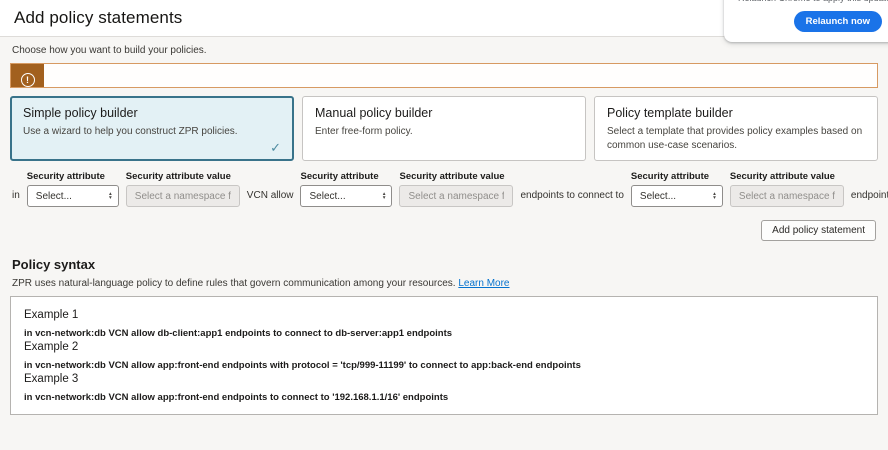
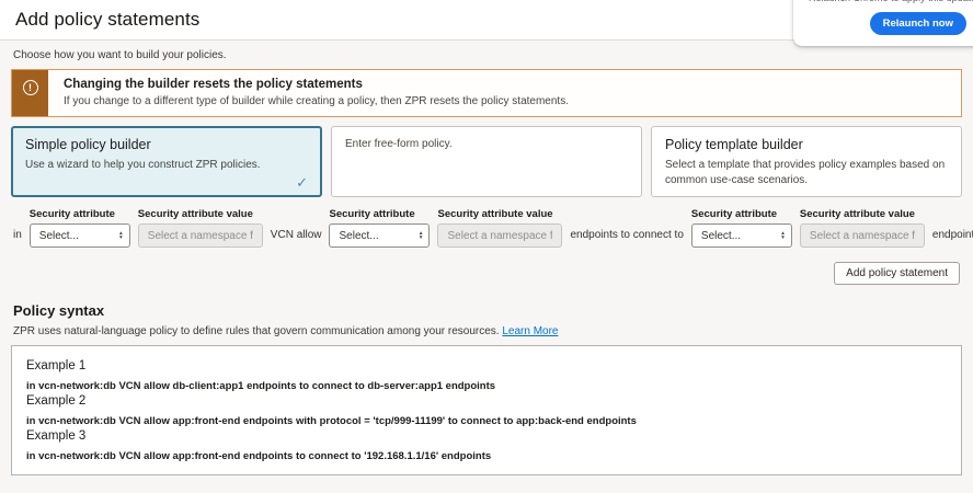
  Add policy statements
  Choose how you want to build your policies.
  !
+ Changing the builder resets the policy statements
+ If you change to a different type of builder while creating a policy, then ZPR resets the policy statements.
  Simple policy builder
  Use a wizard to help you construct ZPR policies.
  ✓
- Manual policy builder
  Enter free-form policy.
  Policy template builder
  Select a template that provides policy examples based on common use-case scenarios.
  in
  Security attribute
  Select...
  Security attribute value
  Select a namespace f
  VCN allow
  Security attribute
  Select...
  Security attribute value
  Select a namespace f
  endpoints to connect to
  Security attribute
  Select...
  Security attribute value
  Select a namespace f
  endpoin
  Add policy statement
  Policy syntax
  ZPR uses natural-language policy to define rules that govern communication among your resources. Learn More
  Example 1
  in vcn-network:db VCN allow db-client:app1 endpoints to connect to db-server:app1 endpoints
  Example 2
  in vcn-network:db VCN allow app:front-end endpoints with protocol = 'tcp/999-11199' to connect to app:back-end endpoints
  Example 3
  in vcn-network:db VCN allow app:front-end endpoints to connect to '192.168.1.1/16' endpoints
  Relaunch now
